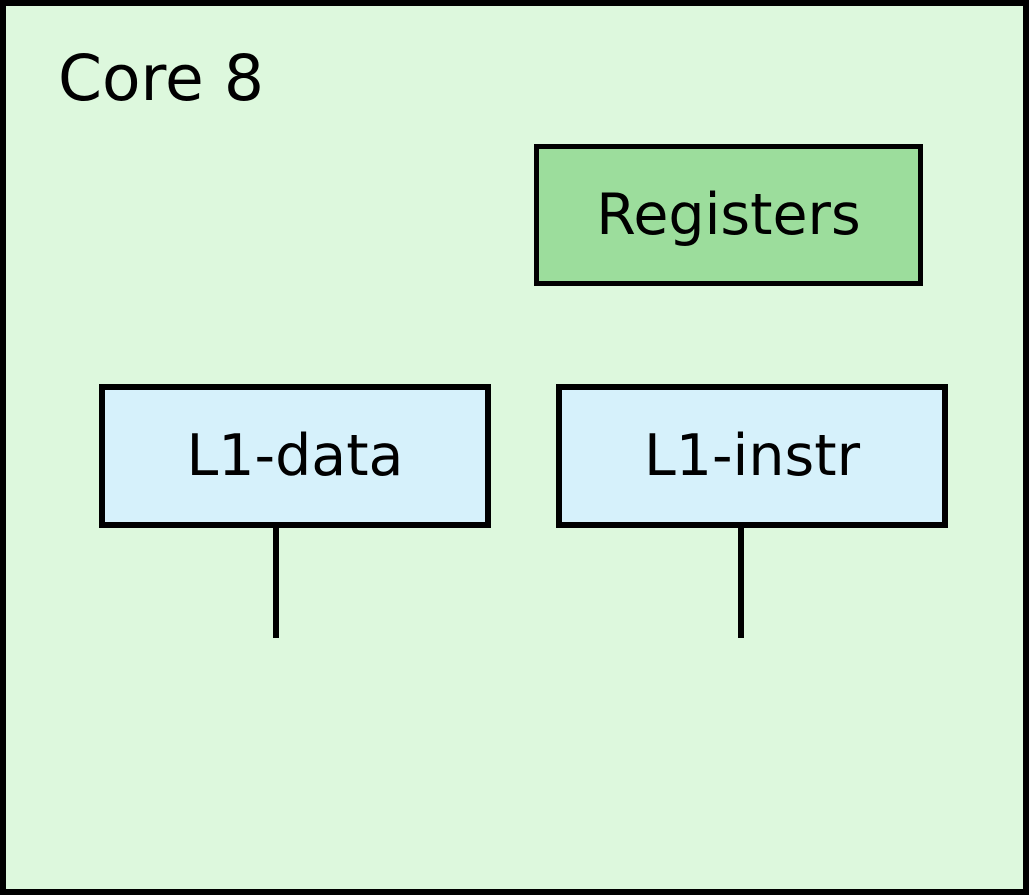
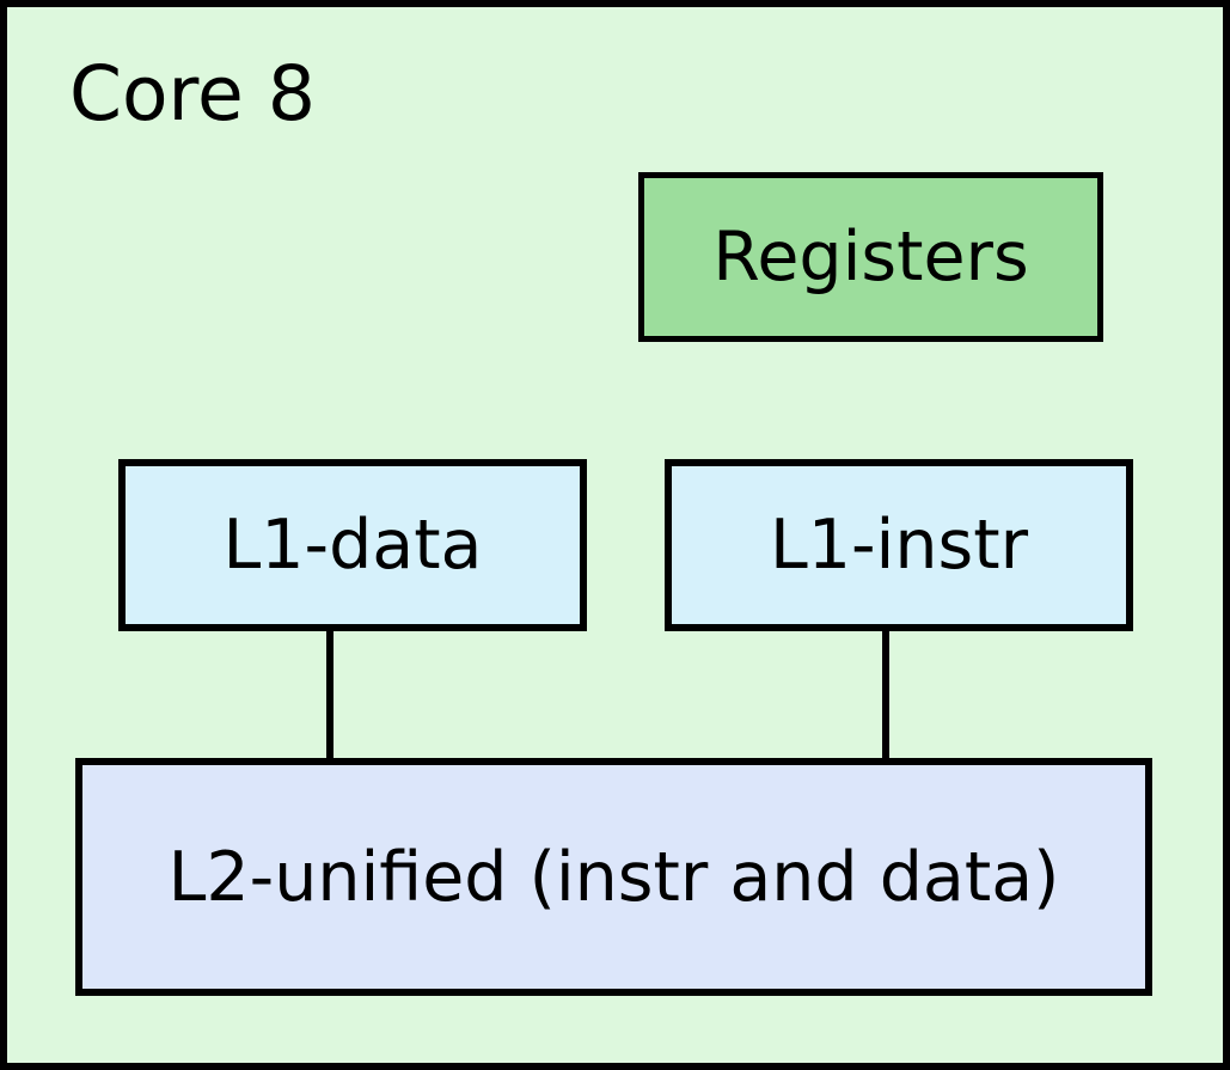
  Core 8
  Registers
  L1-data
  L1-instr
+ L2-unified (instr and data)
